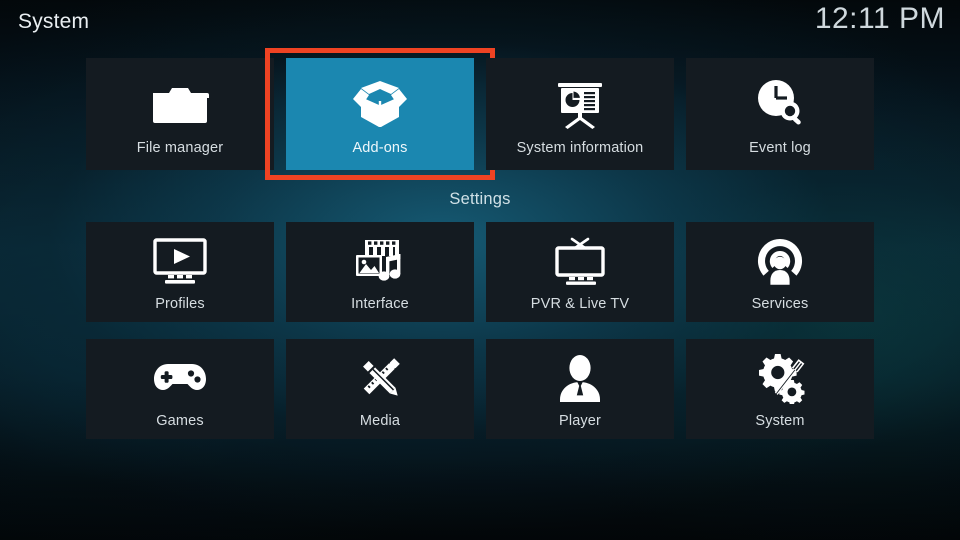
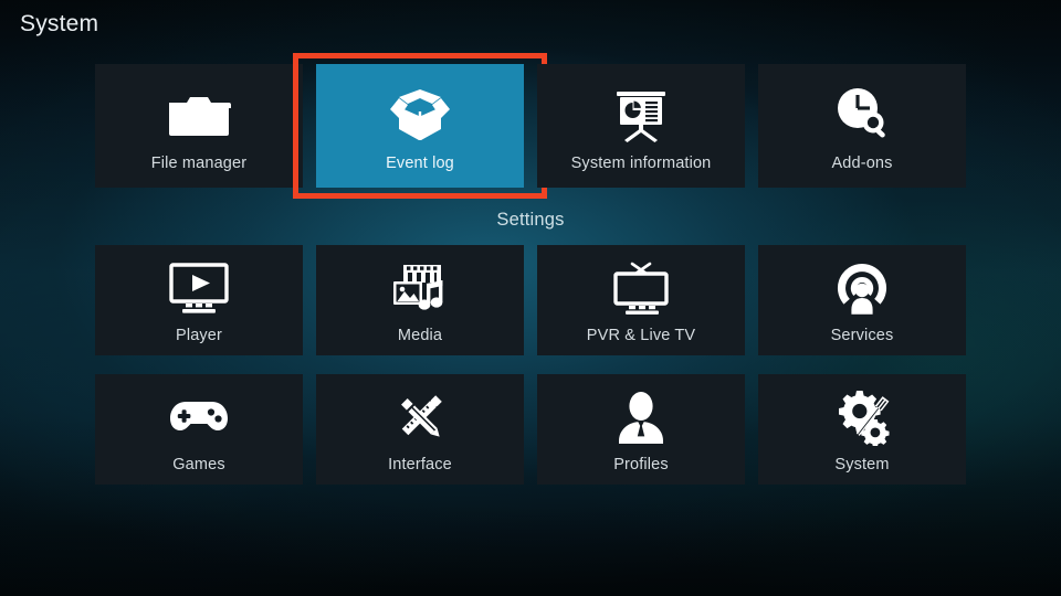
  System
- 12:11 PM
  File manager
- Add-ons
+ Event log
  System information
- Event log
+ Add-ons
  Settings
- Profiles
+ Player
- Interface
+ Media
  PVR & Live TV
  Services
  Games
- Media
+ Interface
- Player
+ Profiles
  System
